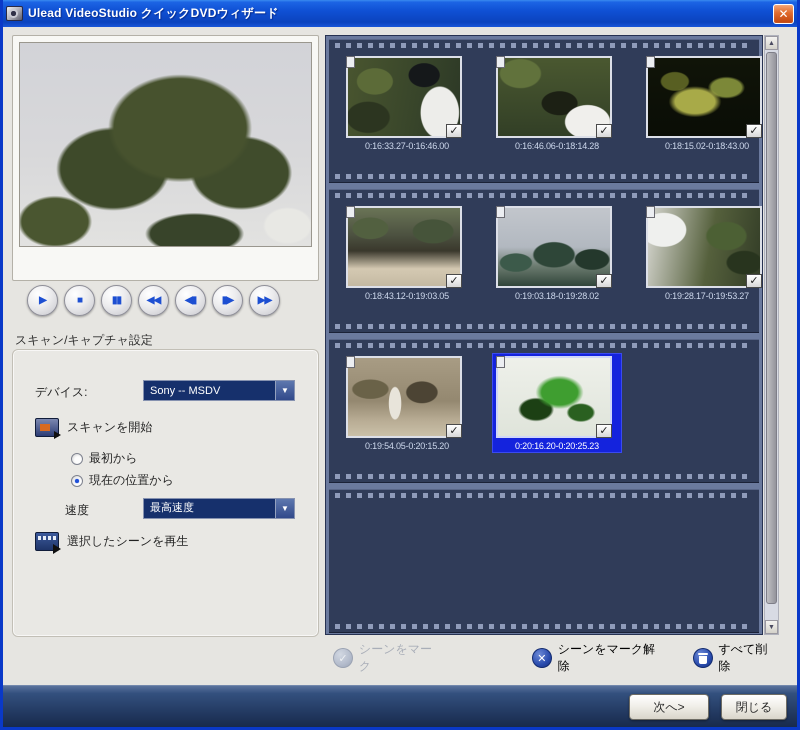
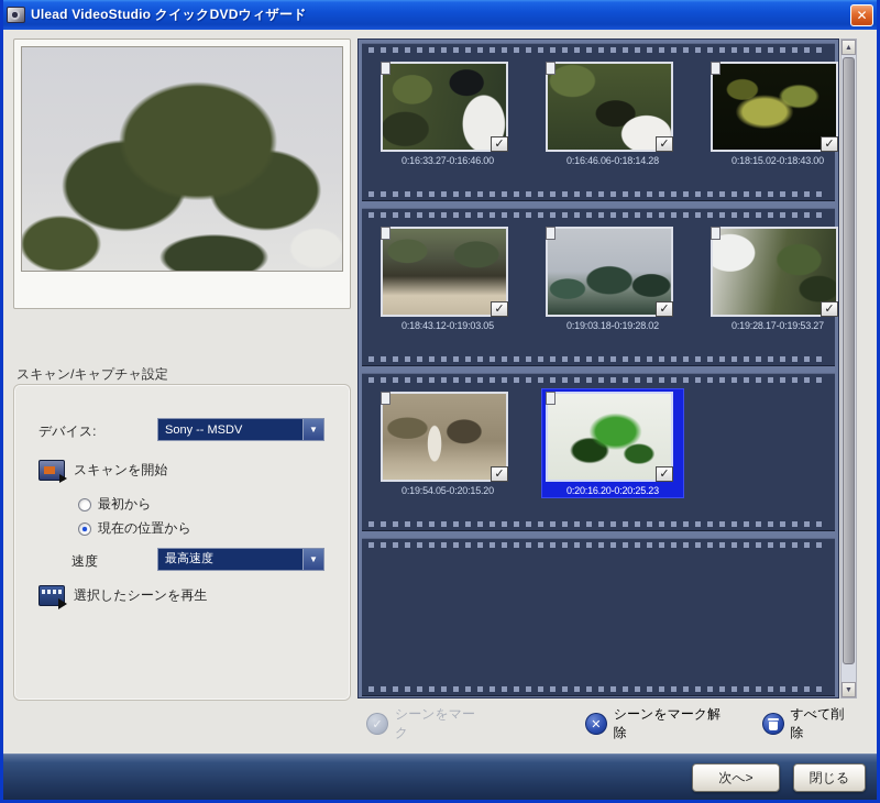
  Ulead VideoStudio クイックDVDウィザード
  ✕
- ▶
- ■
- ▮▮
- ◀◀
- ◀▮
- ▮▶
- ▶▶
  スキャン/キャプチャ設定
  デバイス:
  Sony -- MSDV
  ▼
  スキャンを開始
  最初から
  現在の位置から
  速度
  最高速度
  ▼
  選択したシーンを再生
  ✓
  0:16:33.27-0:16:46.00
  ✓
  0:16:46.06-0:18:14.28
  ✓
  0:18:15.02-0:18:43.00
  ✓
  0:18:43.12-0:19:03.05
  ✓
  0:19:03.18-0:19:28.02
  ✓
  0:19:28.17-0:19:53.27
  ✓
  0:19:54.05-0:20:15.20
  ✓
  0:20:16.20-0:20:25.23
  ✓
  シーンをマーク
  ✕
  シーンをマーク解除
  すべて削除
  次へ>
  閉じる
